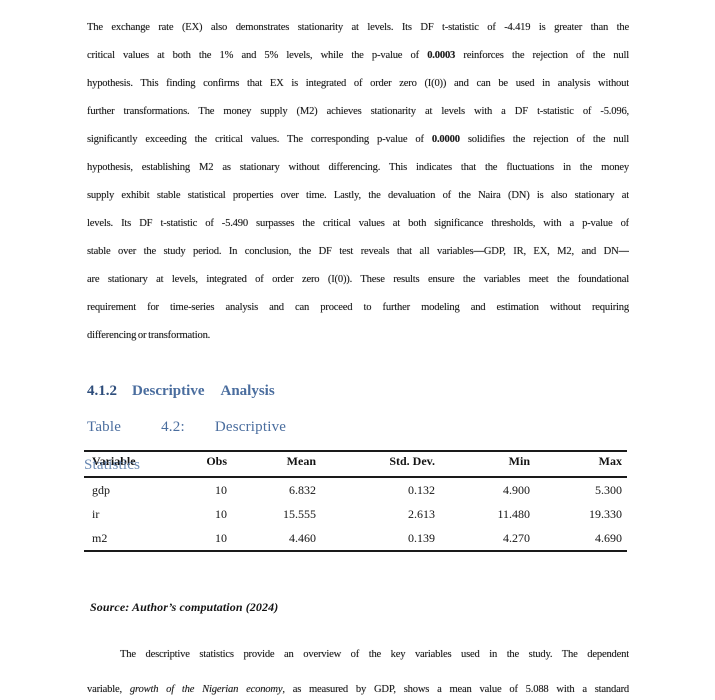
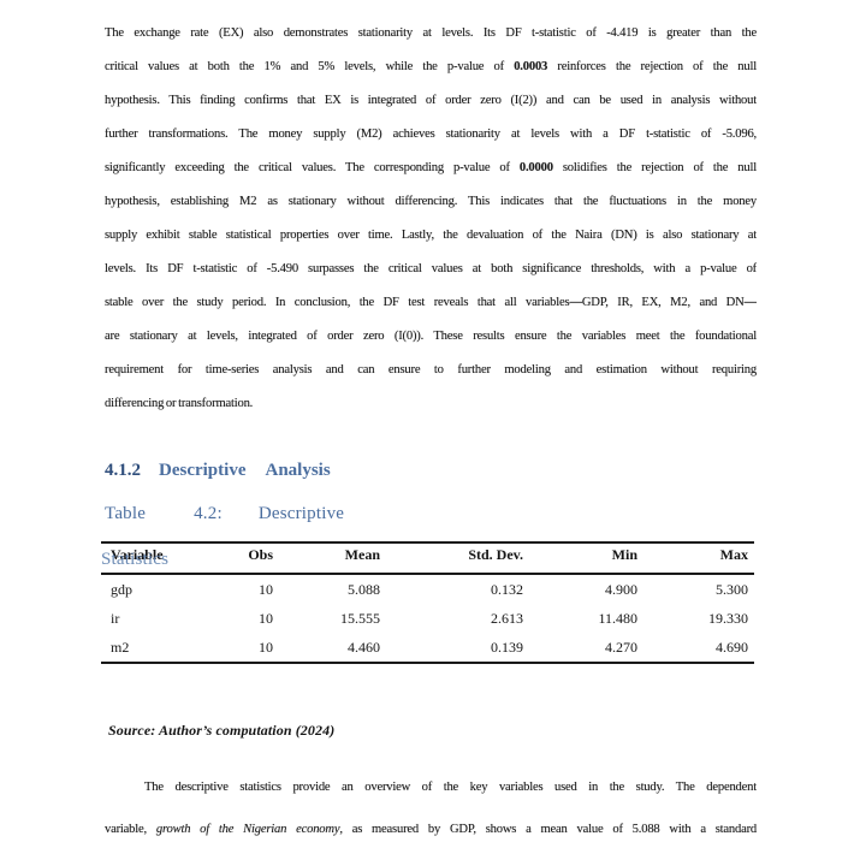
  The exchange rate (EX) also demonstrates stationarity at levels. Its DF t-statistic of -4.419 is greater than the
  critical values at both the 1% and 5% levels, while the p-value of 0.0003 reinforces the rejection of the null
- hypothesis. This finding confirms that EX is integrated of order zero (I(0)) and can be used in analysis without
+ hypothesis. This finding confirms that EX is integrated of order zero (I(2)) and can be used in analysis without
  further transformations. The money supply (M2) achieves stationarity at levels with a DF t-statistic of -5.096,
  significantly exceeding the critical values. The corresponding p-value of 0.0000 solidifies the rejection of the null
  hypothesis, establishing M2 as stationary without differencing. This indicates that the fluctuations in the money
  supply exhibit stable statistical properties over time. Lastly, the devaluation of the Naira (DN) is also stationary at
  levels. Its DF t-statistic of -5.490 surpasses the critical values at both significance thresholds, with a p-value of
  stable over the study period. In conclusion, the DF test reveals that all variables—GDP, IR, EX, M2, and DN—
  are stationary at levels, integrated of order zero (I(0)). These results ensure the variables meet the foundational
- requirement for time-series analysis and can proceed to further modeling and estimation without requiring
+ requirement for time-series analysis and can ensure to further modeling and estimation without requiring
  differencing or transformation.
  4.1.2 Descriptive Analysis
  Table 4.2: Descriptive
  Statistics
  Variable	Obs	Mean	Std. Dev.	Min	Max
- gdp	10	6.832	0.132	4.900	5.300
+ gdp	10	5.088	0.132	4.900	5.300
  ir	10	15.555	2.613	11.480	19.330
  m2	10	4.460	0.139	4.270	4.690
  Source: Author’s computation (2024)
  The descriptive statistics provide an overview of the key variables used in the study. The dependent
  variable, growth of the Nigerian economy, as measured by GDP, shows a mean value of 5.088 with a standard
